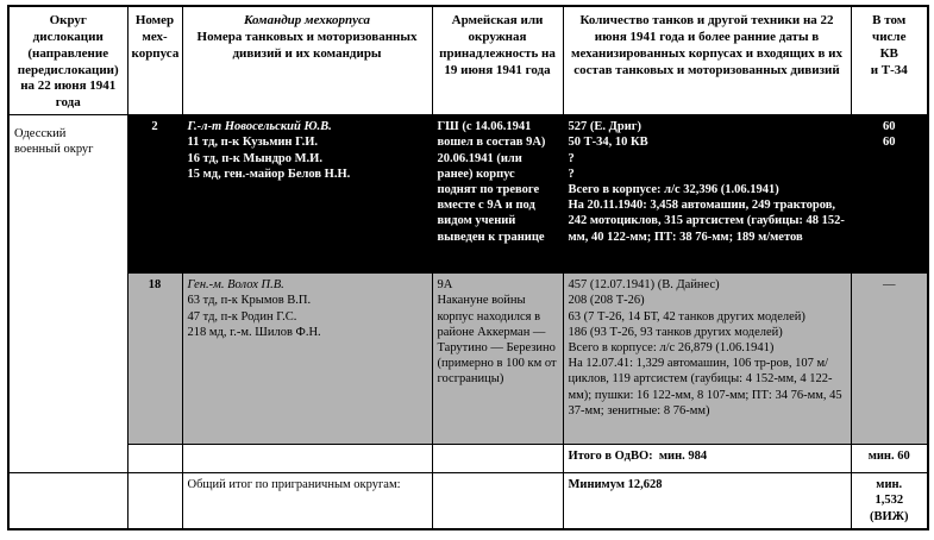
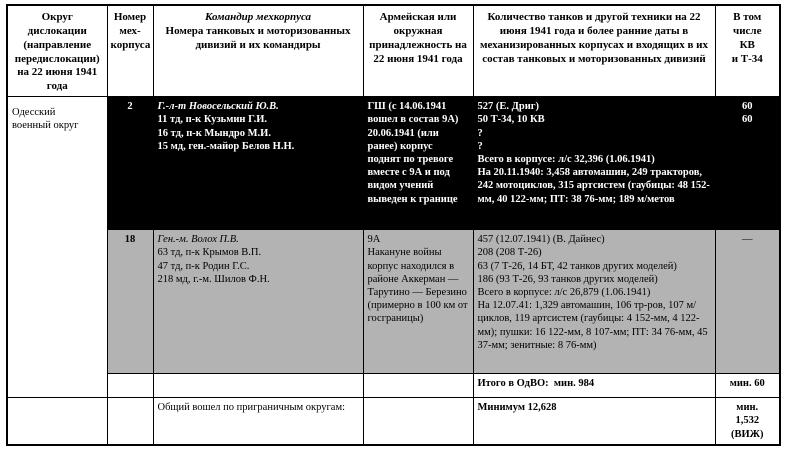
- Округ дислокации (направление передислокации) на 22 июня 1941 года	Номер мех- корпуса	Командир мехкорпуса Номера танковых и моторизованных дивизий и их командиры	Армейская или окружная принадлежность на 19 июня 1941 года	Количество танков и другой техники на 22 июня 1941 года и более ранние даты в механизированных корпусах и входящих в их состав танковых и моторизованных дивизий	В том числе КВ и Т-34
+ Округ дислокации (направление передислокации) на 22 июня 1941 года	Номер мех- корпуса	Командир мехкорпуса Номера танковых и моторизованных дивизий и их командиры	Армейская или окружная принадлежность на 22 июня 1941 года	Количество танков и другой техники на 22 июня 1941 года и более ранние даты в механизированных корпусах и входящих в их состав танковых и моторизованных дивизий	В том числе КВ и Т-34
  Одесский военный округ	2	Г.-л-т Новосельский Ю.В. 11 тд, п-к Кузьмин Г.И. 16 тд, п-к Мындро М.И. 15 мд, ген.-майор Белов Н.Н.	ГШ (с 14.06.1941 вошел в состав 9А) 20.06.1941 (или ранее) корпус поднят по тревоге вместе с 9А и под видом учений выведен к границе	527 (Е. Дриг) 50 Т-34, 10 КВ ? ? Всего в корпусе: л/с 32,396 (1.06.1941) На 20.11.1940: 3,458 автомашин, 249 тракторов, 242 мотоциклов, 315 артсистем (гаубицы: 48 152-мм, 40 122-мм; ПТ: 38 76-мм; 189 м/метов	60 60
  18	Ген.-м. Волох П.В. 63 тд, п-к Крымов В.П. 47 тд, п-к Родин Г.С. 218 мд, г.-м. Шилов Ф.Н.	9А Накануне войны корпус находился в районе Аккерман — Тарутино — Березино (примерно в 100 км от госграницы)	457 (12.07.1941) (В. Дайнес) 208 (208 Т-26) 63 (7 Т-26, 14 БТ, 42 танков других моделей) 186 (93 Т-26, 93 танков других моделей) Всего в корпусе: л/с 26,879 (1.06.1941) На 12.07.41: 1,329 автомашин, 106 тр-ров, 107 м/циклов, 119 артсистем (гаубицы: 4 152-мм, 4 122-мм); пушки: 16 122-мм, 8 107-мм; ПТ: 34 76-мм, 45 37-мм; зенитные: 8 76-мм)	—
  			Итого в ОдВО: мин. 984	мин. 60
- 		Общий итог по приграничным округам:		Минимум 12,628	мин. 1,532 (ВИЖ)
+ 		Общий вошел по приграничным округам:		Минимум 12,628	мин. 1,532 (ВИЖ)
